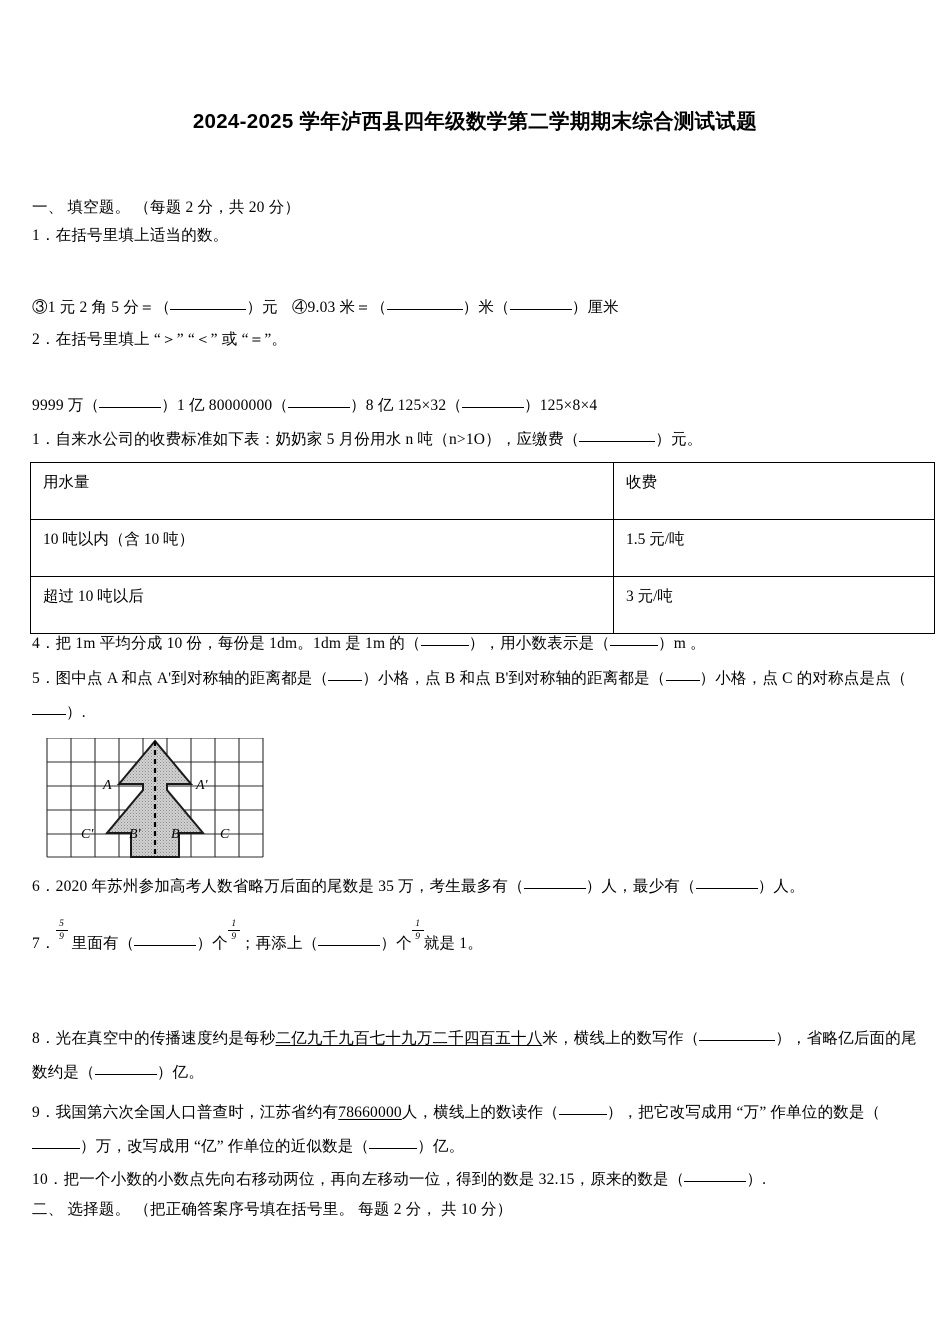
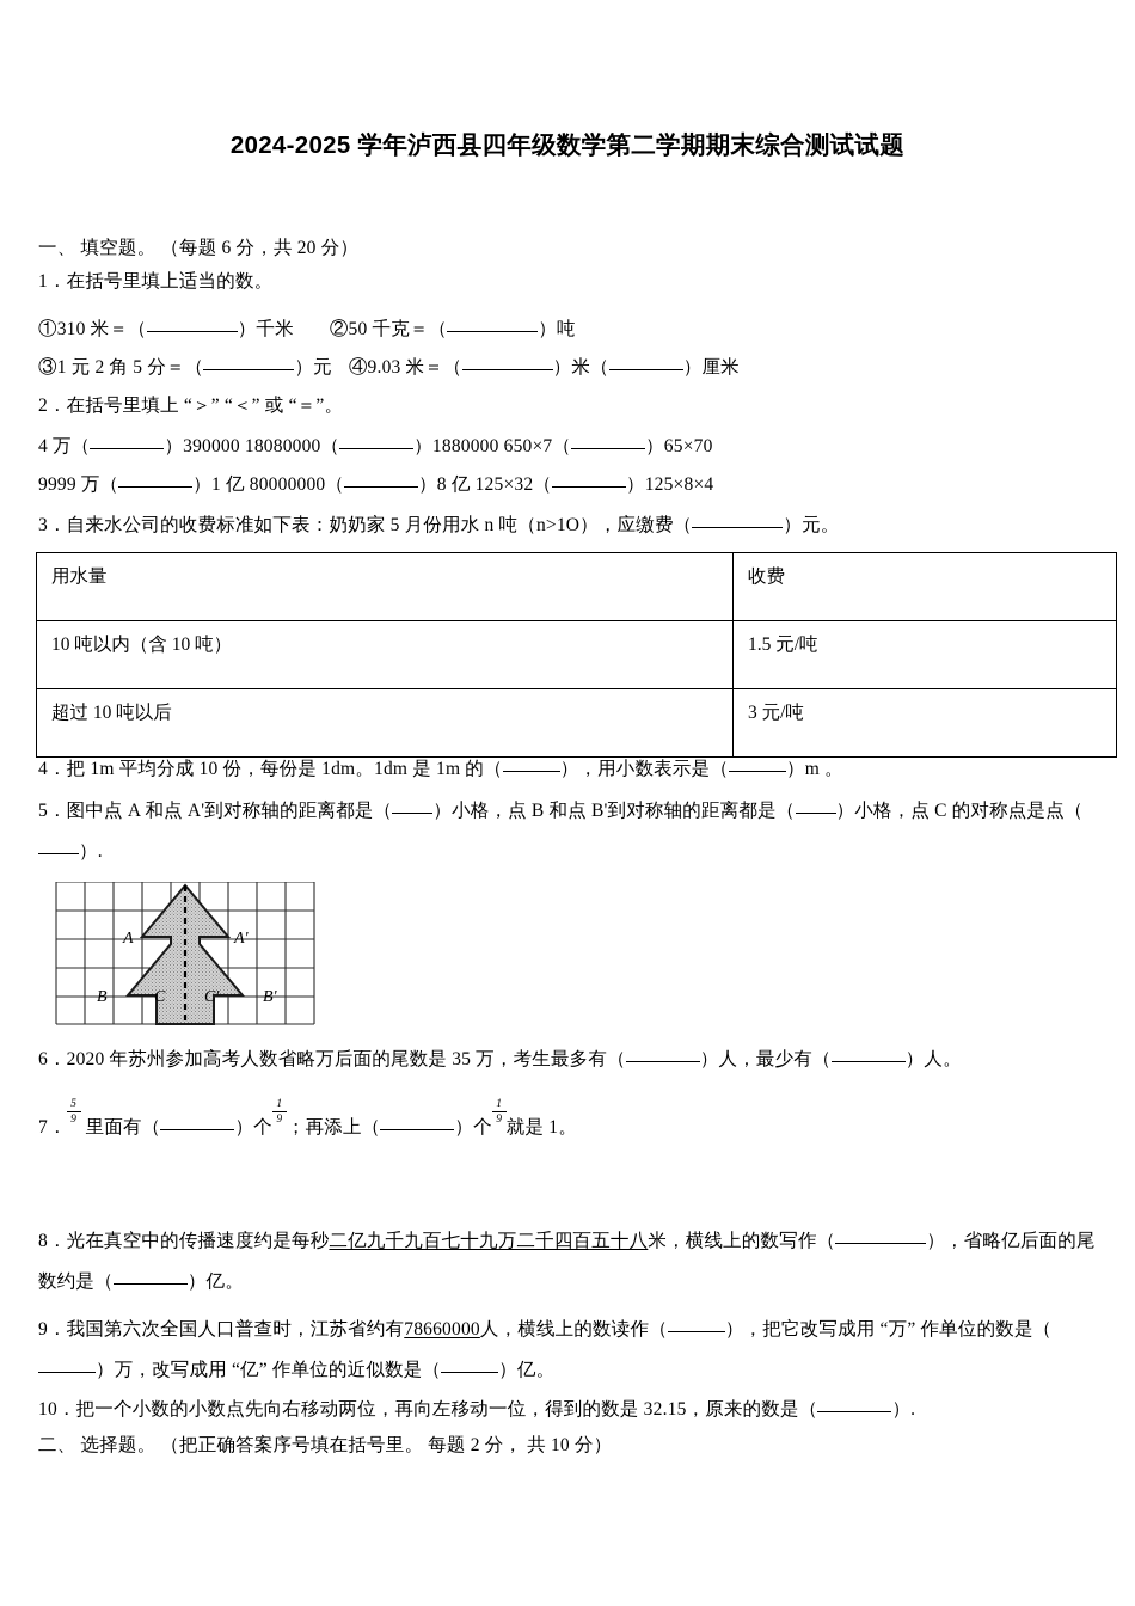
  2024-2025 学年泸西县四年级数学第二学期期末综合测试试题
- 一、 填空题。 （每题 2 分，共 20 分）
+ 一、 填空题。 （每题 6 分，共 20 分）
  1．在括号里填上适当的数。
+ ①310 米＝（ ）千米 ②50 千克＝（ ）吨
  ③1 元 2 角 5 分＝（ ）元 ④9.03 米＝（ ）米（ ）厘米
  2．在括号里填上 “＞” “＜” 或 “＝”。
+ 4 万（ ）390000 18080000（ ）1880000 650×7（ ）65×70
  9999 万（ ）1 亿 80000000（ ）8 亿 125×32（ ）125×8×4
- 1．自来水公司的收费标准如下表：奶奶家 5 月份用水 n 吨（n>1O），应缴费（ ）元。
+ 3．自来水公司的收费标准如下表：奶奶家 5 月份用水 n 吨（n>1O），应缴费（ ）元。
  用水量	收费
  10 吨以内（含 10 吨）	1.5 元/吨
  超过 10 吨以后	3 元/吨
  4．把 1m 平均分成 10 份，每份是 1dm。1dm 是 1m 的（ ），用小数表示是（ ）m 。
  5．图中点 A 和点 A'到对称轴的距离都是（ ）小格，点 B 和点 B'到对称轴的距离都是（ ）小格，点 C 的对称点是点（）.
  A
  A'
- C'
+ B
- B'
+ C
- B
+ C'
- C
+ B'
  6．2020 年苏州参加高考人数省略万后面的尾数是 35 万，考生最多有（ ）人，最少有（ ）人。
  7．
  5
  9
  里面有（ ）个
  1
  9
  ；再添上（ ）个
  1
  9
  就是 1。
  8．光在真空中的传播速度约是每秒二亿九千九百七十九万二千四百五十八米，横线上的数写作（ ），省略亿后面的尾数约是（ ）亿。
  9．我国第六次全国人口普查时，江苏省约有78660000人，横线上的数读作（ ），把它改写成用 “万” 作单位的数是（）万，改写成用 “亿” 作单位的近似数是（ ）亿。
  10．把一个小数的小数点先向右移动两位，再向左移动一位，得到的数是 32.15，原来的数是（ ）.
  二、 选择题。 （把正确答案序号填在括号里。 每题 2 分， 共 10 分）
